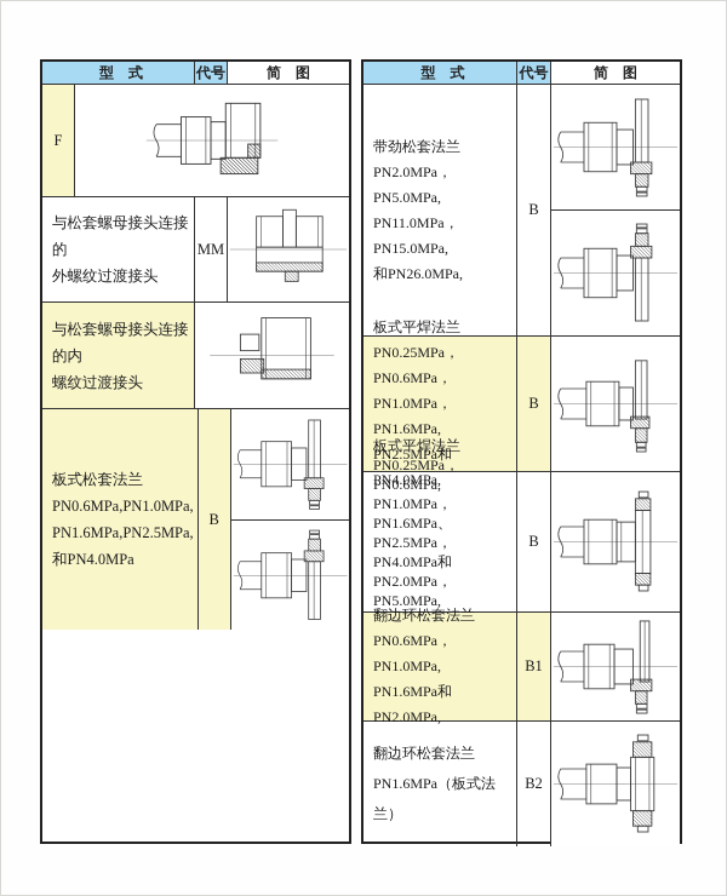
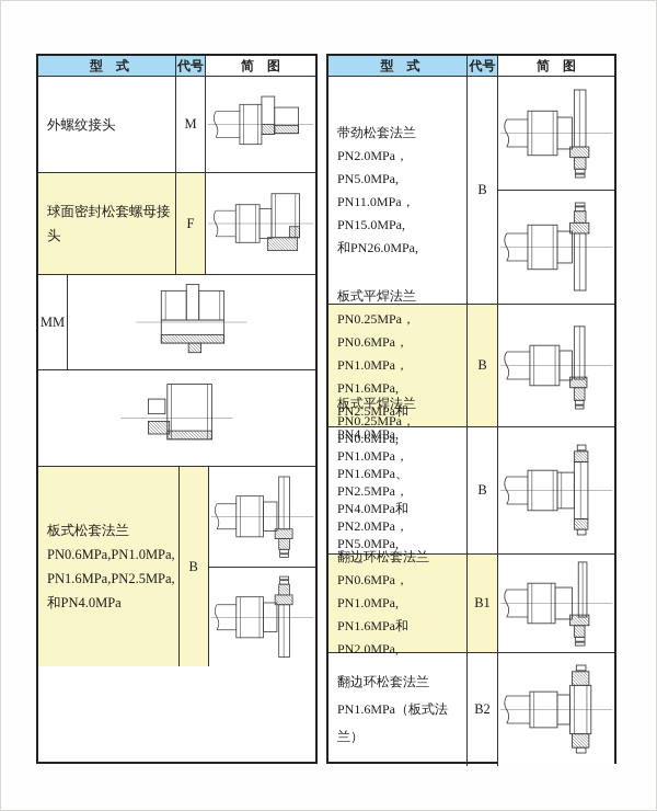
  型 式
  代号
  简 图
+ 外螺纹接头
+ M
+ 球面密封松套螺母接头
  F
- 与松套螺母接头连接的
- 外螺纹过渡接头
  MM
- 与松套螺母接头连接的内
- 螺纹过渡接头
  板式松套法兰
  PN0.6MPa,PN1.0MPa,
  PN1.6MPa,PN2.5MPa,
  和PN4.0MPa
  B
  型 式
  代号
  简 图
  带劲松套法兰
  PN2.0MPa，PN5.0MPa,
  PN11.0MPa，PN15.0MPa,
  和PN26.0MPa,
  B
  板式平焊法兰
  PN0.25MPa，PN0.6MPa，
  PN1.0MPa，PN1.6MPa,
  B
  板式平焊法兰
  PN0.25MPa，PN0.6MPa,
  PN1.0MPa，PN1.6MPa、
  PN2.5MPa，PN4.0MPa和
  PN2.0MPa，PN5.0MPa,
  B
  翻边环松套法兰
  PN0.6MPa，PN1.0MPa,
  PN1.6MPa和PN2.0MPa,
  B1
  翻边环松套法兰
  PN1.6MPa（板式法兰）
  B2
